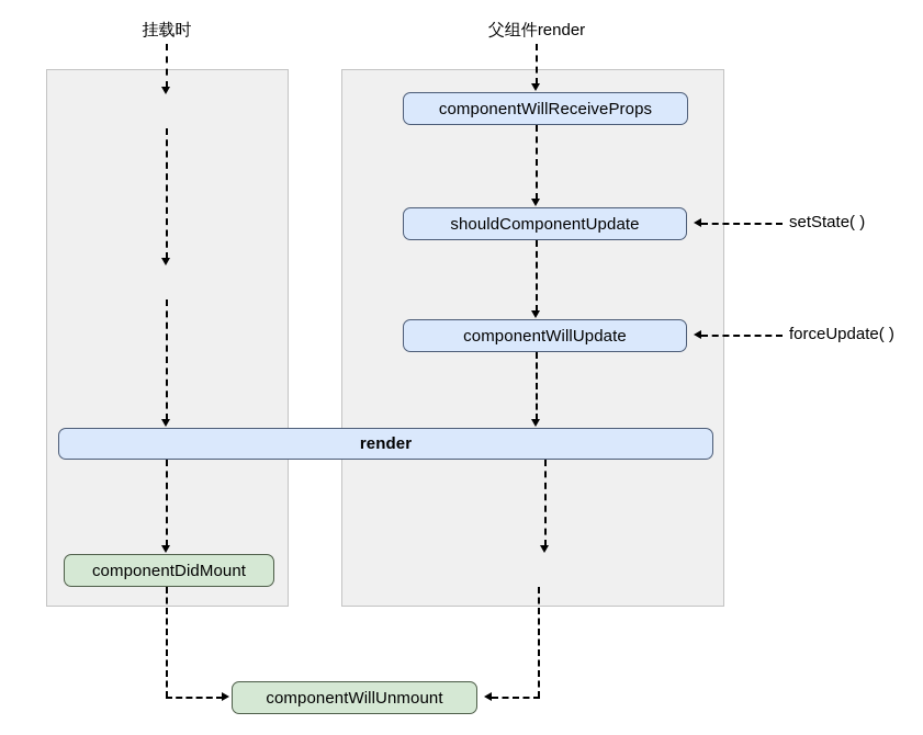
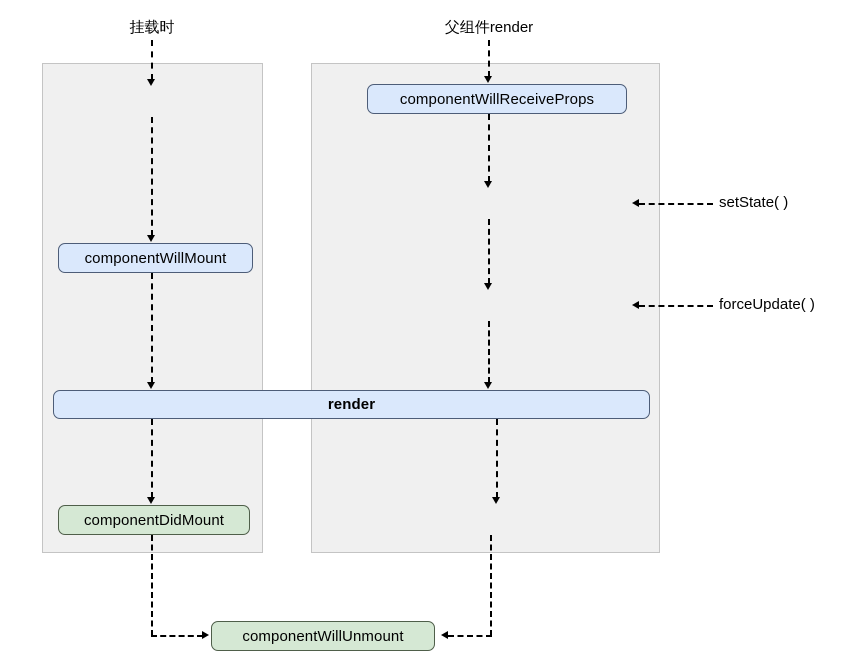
  挂载时
  父组件render
+ componentWillMount
  componentDidMount
  componentWillReceiveProps
- shouldComponentUpdate
- componentWillUpdate
  render
  componentWillUnmount
  setState( )
  forceUpdate( )
